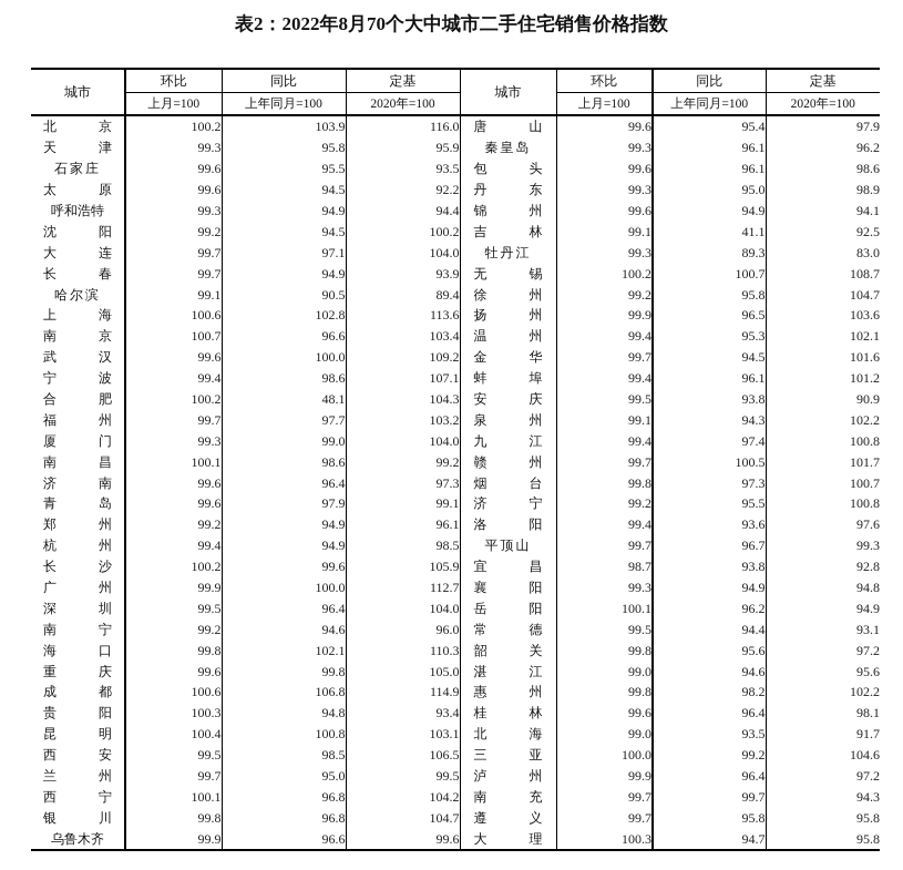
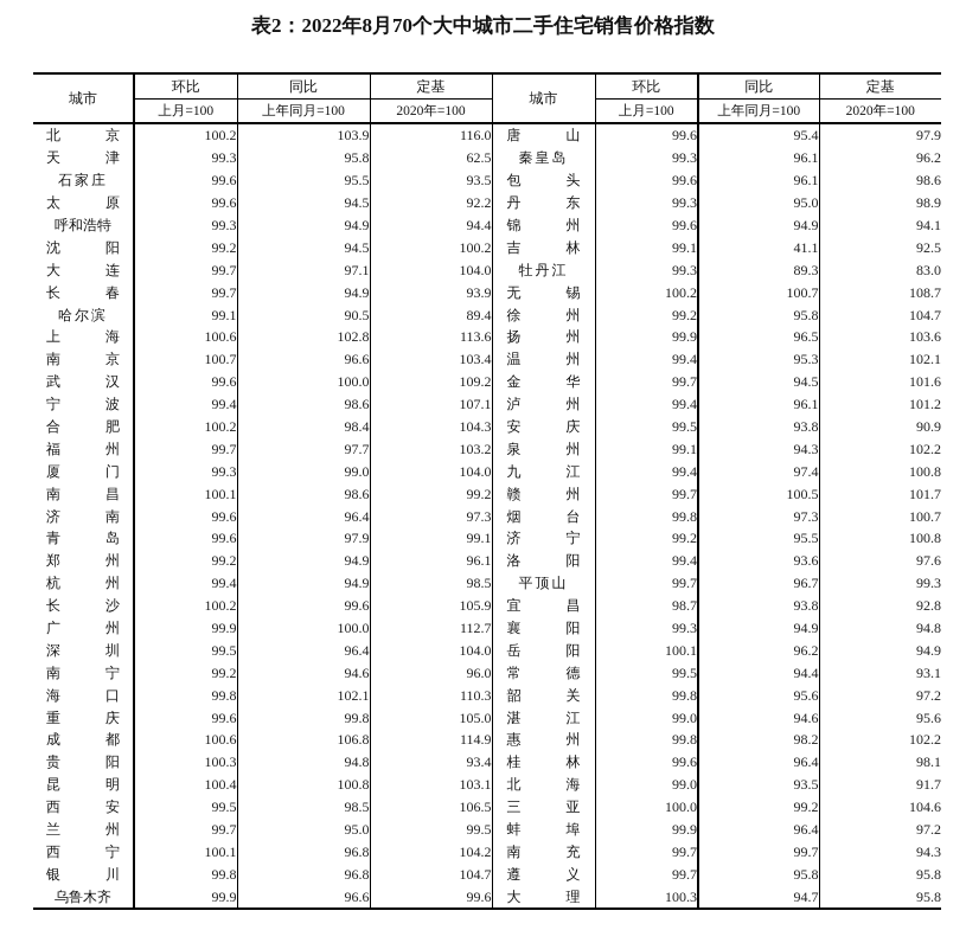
  表2：2022年8月70个大中城市二手住宅销售价格指数
  城市	环比	同比	定基	城市	环比	同比	定基
  上月=100	上年同月=100	2020年=100	上月=100	上年同月=100	2020年=100
  北京	100.2	103.9	116.0	唐山	99.6	95.4	97.9
- 天津	99.3	95.8	95.9	秦皇岛	99.3	96.1	96.2
+ 天津	99.3	95.8	62.5	秦皇岛	99.3	96.1	96.2
  石家庄	99.6	95.5	93.5	包头	99.6	96.1	98.6
  太原	99.6	94.5	92.2	丹东	99.3	95.0	98.9
  呼和浩特	99.3	94.9	94.4	锦州	99.6	94.9	94.1
  沈阳	99.2	94.5	100.2	吉林	99.1	41.1	92.5
  大连	99.7	97.1	104.0	牡丹江	99.3	89.3	83.0
  长春	99.7	94.9	93.9	无锡	100.2	100.7	108.7
  哈尔滨	99.1	90.5	89.4	徐州	99.2	95.8	104.7
  上海	100.6	102.8	113.6	扬州	99.9	96.5	103.6
  南京	100.7	96.6	103.4	温州	99.4	95.3	102.1
  武汉	99.6	100.0	109.2	金华	99.7	94.5	101.6
- 宁波	99.4	98.6	107.1	蚌埠	99.4	96.1	101.2
+ 宁波	99.4	98.6	107.1	泸州	99.4	96.1	101.2
- 合肥	100.2	48.1	104.3	安庆	99.5	93.8	90.9
+ 合肥	100.2	98.4	104.3	安庆	99.5	93.8	90.9
  福州	99.7	97.7	103.2	泉州	99.1	94.3	102.2
  厦门	99.3	99.0	104.0	九江	99.4	97.4	100.8
  南昌	100.1	98.6	99.2	赣州	99.7	100.5	101.7
  济南	99.6	96.4	97.3	烟台	99.8	97.3	100.7
  青岛	99.6	97.9	99.1	济宁	99.2	95.5	100.8
  郑州	99.2	94.9	96.1	洛阳	99.4	93.6	97.6
  杭州	99.4	94.9	98.5	平顶山	99.7	96.7	99.3
  长沙	100.2	99.6	105.9	宜昌	98.7	93.8	92.8
  广州	99.9	100.0	112.7	襄阳	99.3	94.9	94.8
  深圳	99.5	96.4	104.0	岳阳	100.1	96.2	94.9
  南宁	99.2	94.6	96.0	常德	99.5	94.4	93.1
  海口	99.8	102.1	110.3	韶关	99.8	95.6	97.2
  重庆	99.6	99.8	105.0	湛江	99.0	94.6	95.6
  成都	100.6	106.8	114.9	惠州	99.8	98.2	102.2
  贵阳	100.3	94.8	93.4	桂林	99.6	96.4	98.1
  昆明	100.4	100.8	103.1	北海	99.0	93.5	91.7
  西安	99.5	98.5	106.5	三亚	100.0	99.2	104.6
- 兰州	99.7	95.0	99.5	泸州	99.9	96.4	97.2
+ 兰州	99.7	95.0	99.5	蚌埠	99.9	96.4	97.2
  西宁	100.1	96.8	104.2	南充	99.7	99.7	94.3
  银川	99.8	96.8	104.7	遵义	99.7	95.8	95.8
  乌鲁木齐	99.9	96.6	99.6	大理	100.3	94.7	95.8
